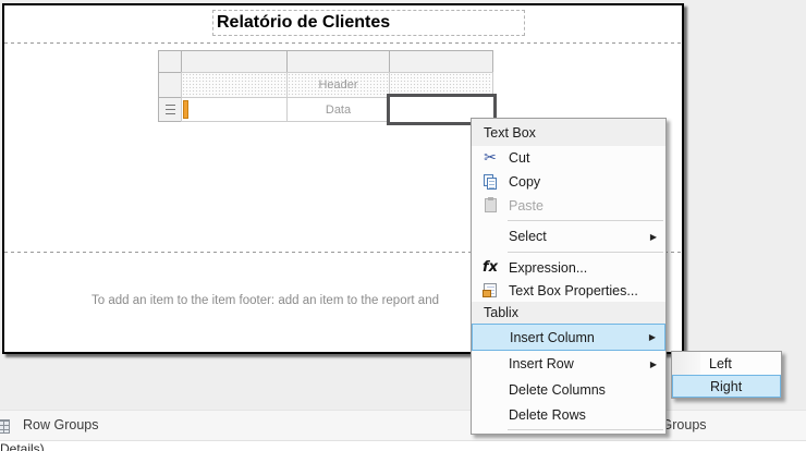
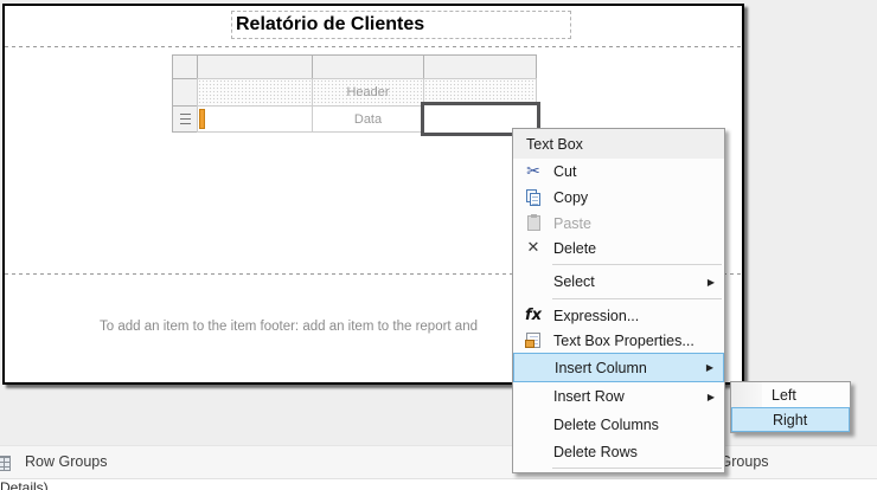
  Relatório de Clientes
  To add an item to the item footer: add an item to the report and
  Header
  Data
  Row Groups
  Details)
  Text Box
  ✂
  Cut
  Copy
  Paste
+ ✕
+ Delete
  Select
  ▶
  fx
  Expression...
  Text Box Properties...
- Tablix
  Insert Column
  ▶
  Insert Row
  ▶
  Delete Columns
  Delete Rows
  Left
  Right
